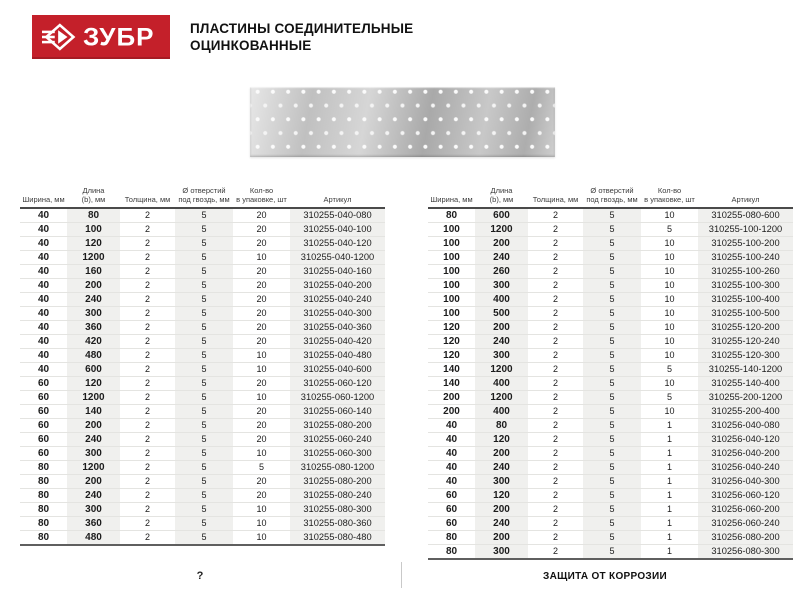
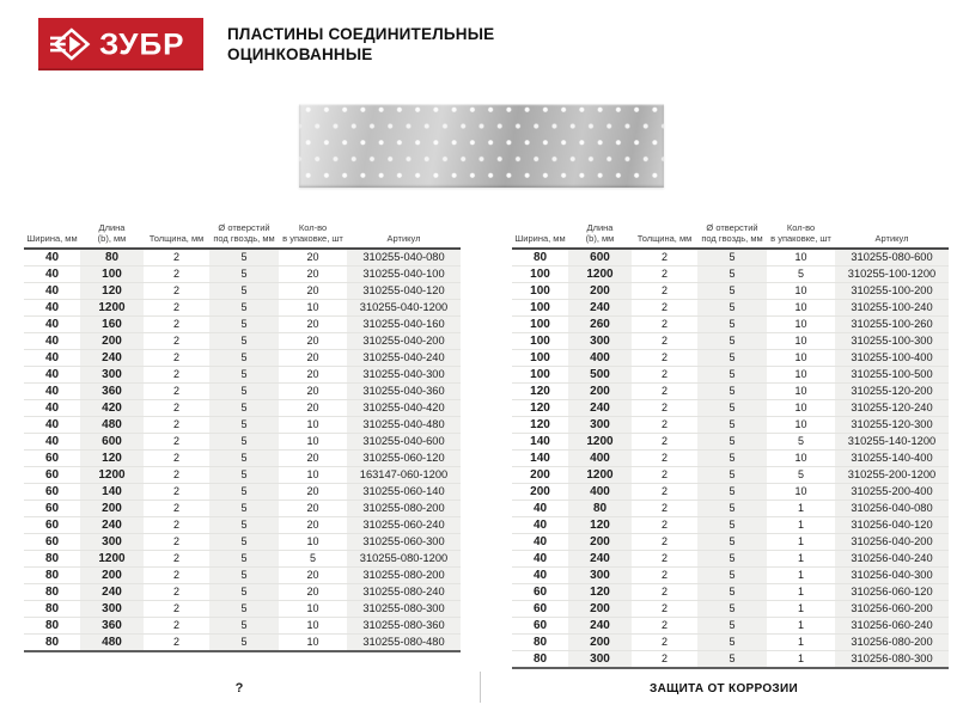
  ЗУБР
  ПЛАСТИНЫ СОЕДИНИТЕЛЬНЫЕ
  ОЦИНКОВАННЫЕ
  Ширина, мм	Длина(b), мм	Толщина, мм	Ø отверстийпод гвоздь, мм	Кол-вов упаковке, шт	Артикул
  40	80	2	5	20	310255-040-080
  40	100	2	5	20	310255-040-100
  40	120	2	5	20	310255-040-120
  40	1200	2	5	10	310255-040-1200
  40	160	2	5	20	310255-040-160
  40	200	2	5	20	310255-040-200
  40	240	2	5	20	310255-040-240
  40	300	2	5	20	310255-040-300
  40	360	2	5	20	310255-040-360
  40	420	2	5	20	310255-040-420
  40	480	2	5	10	310255-040-480
  40	600	2	5	10	310255-040-600
  60	120	2	5	20	310255-060-120
- 60	1200	2	5	10	310255-060-1200
+ 60	1200	2	5	10	163147-060-1200
  60	140	2	5	20	310255-060-140
  60	200	2	5	20	310255-080-200
  60	240	2	5	20	310255-060-240
  60	300	2	5	10	310255-060-300
  80	1200	2	5	5	310255-080-1200
  80	200	2	5	20	310255-080-200
  80	240	2	5	20	310255-080-240
  80	300	2	5	10	310255-080-300
  80	360	2	5	10	310255-080-360
  80	480	2	5	10	310255-080-480
  Ширина, мм	Длина(b), мм	Толщина, мм	Ø отверстийпод гвоздь, мм	Кол-вов упаковке, шт	Артикул
  80	600	2	5	10	310255-080-600
  100	1200	2	5	5	310255-100-1200
  100	200	2	5	10	310255-100-200
  100	240	2	5	10	310255-100-240
  100	260	2	5	10	310255-100-260
  100	300	2	5	10	310255-100-300
  100	400	2	5	10	310255-100-400
  100	500	2	5	10	310255-100-500
  120	200	2	5	10	310255-120-200
  120	240	2	5	10	310255-120-240
  120	300	2	5	10	310255-120-300
  140	1200	2	5	5	310255-140-1200
  140	400	2	5	10	310255-140-400
  200	1200	2	5	5	310255-200-1200
  200	400	2	5	10	310255-200-400
  40	80	2	5	1	310256-040-080
  40	120	2	5	1	310256-040-120
  40	200	2	5	1	310256-040-200
  40	240	2	5	1	310256-040-240
  40	300	2	5	1	310256-040-300
  60	120	2	5	1	310256-060-120
  60	200	2	5	1	310256-060-200
  60	240	2	5	1	310256-060-240
  80	200	2	5	1	310256-080-200
  80	300	2	5	1	310256-080-300
  ?
  ЗАЩИТА ОТ КОРРОЗИИ
